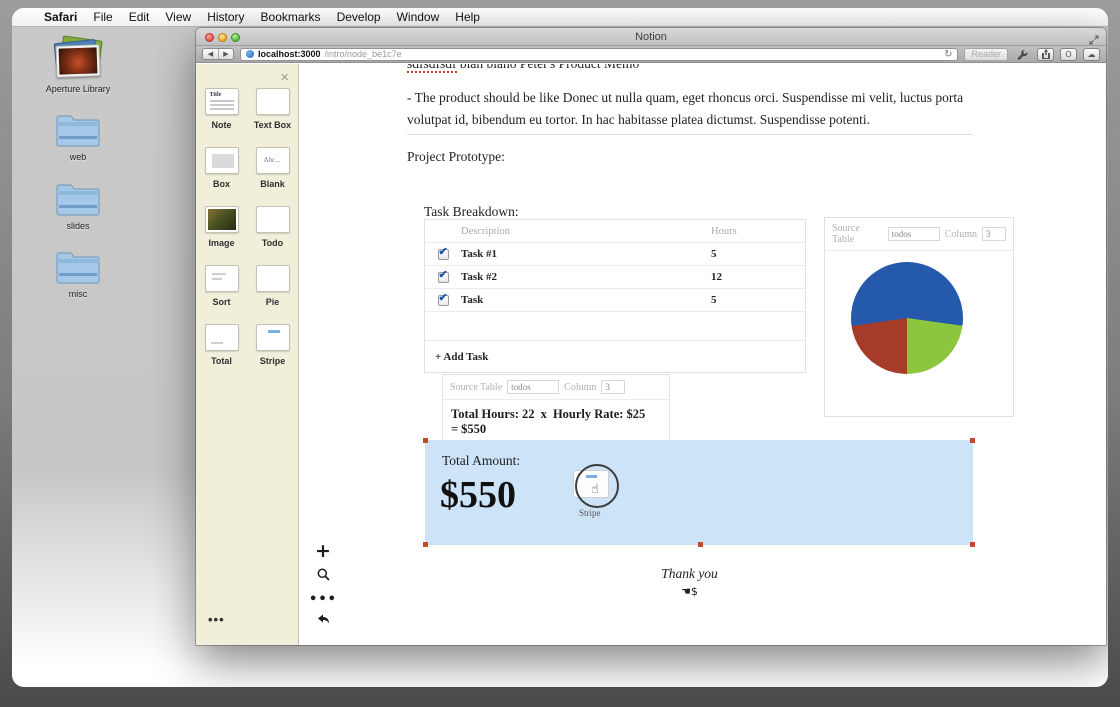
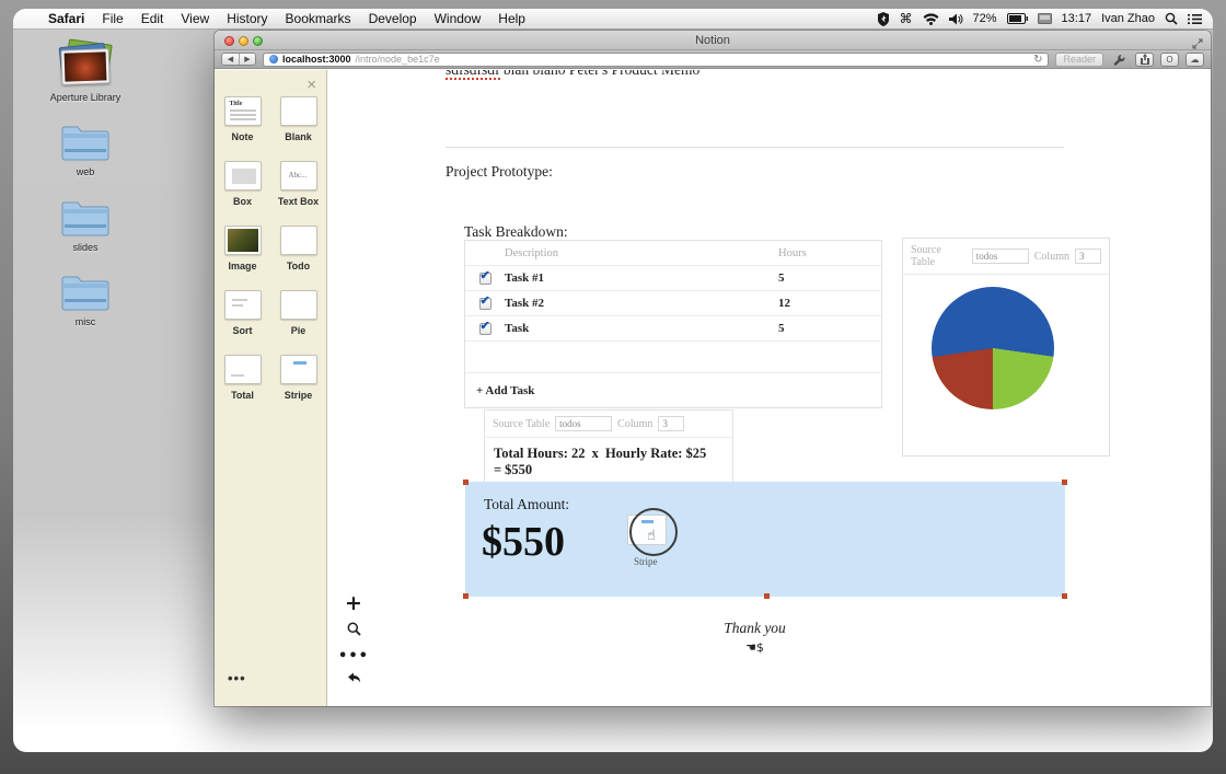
  Safari
  File
  Edit
  View
  History
  Bookmarks
  Develop
  Window
  Help
+ ⌘
+ 72%
+ 13:17
+ Ivan Zhao
  Aperture Library
  web
  slides
  misc
  Notion
  localhost:3000
  /intro/node_be1c7e
  ↻
  Reader
  O
  ☁
  ×
  Note
- Text Box
+ Blank
  Box
  Abc...
- Blank
+ Text Box
  Image
  Todo
  Sort
  Pie
  Total
  Stripe
  •••
  sdfsdfsdf blah blaho Peter's Product Memo
- - The product should be like Donec ut nulla quam, eget rhoncus orci. Suspendisse mi velit, luctus porta volutpat id, bibendum eu tortor. In hac habitasse platea dictumst. Suspendisse potenti.
  Project Prototype:
  Task Breakdown:
  Description
  Hours
  ✔
  Task #1
  5
  ✔
  Task #2
  12
  ✔
  Task
  5
  + Add Task
  Source Table
  todos
  Column
  3
  Total Hours: 22 x Hourly Rate: $25 = $550
  Source Table
  todos
  Column
  3
  Total Amount:
  $550
  ☝
  Stripe
  Thank you
  ☚$
  +
  •••
